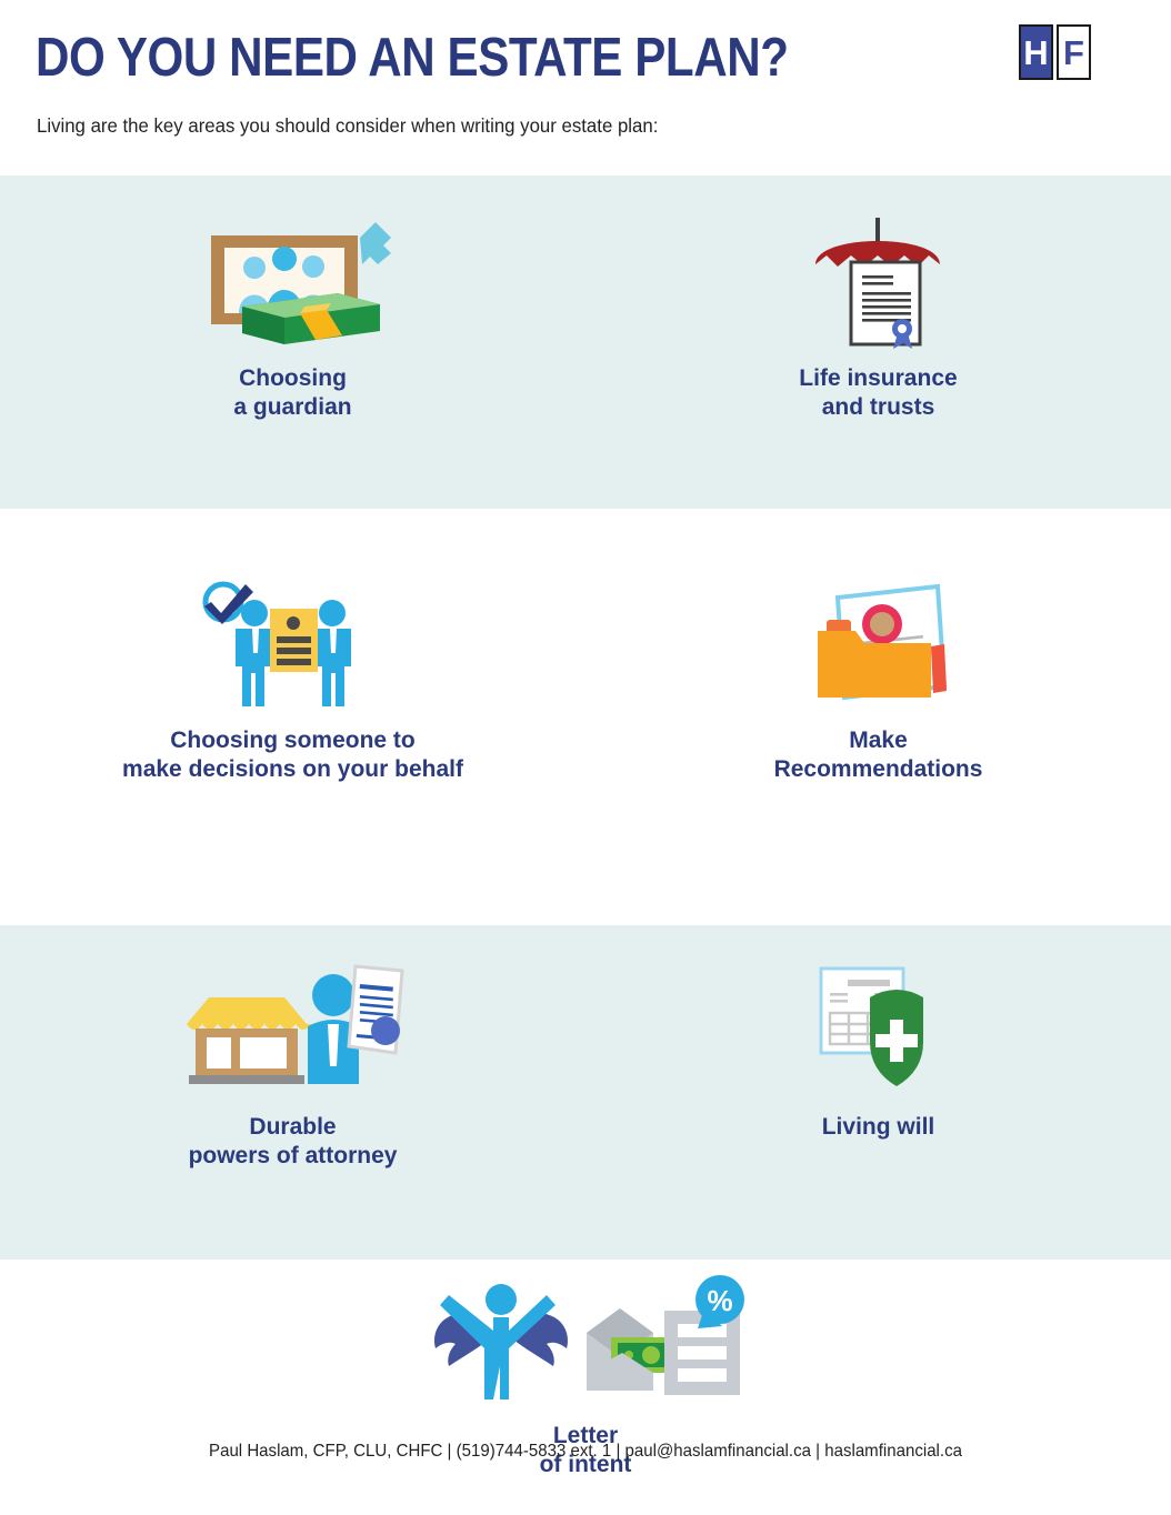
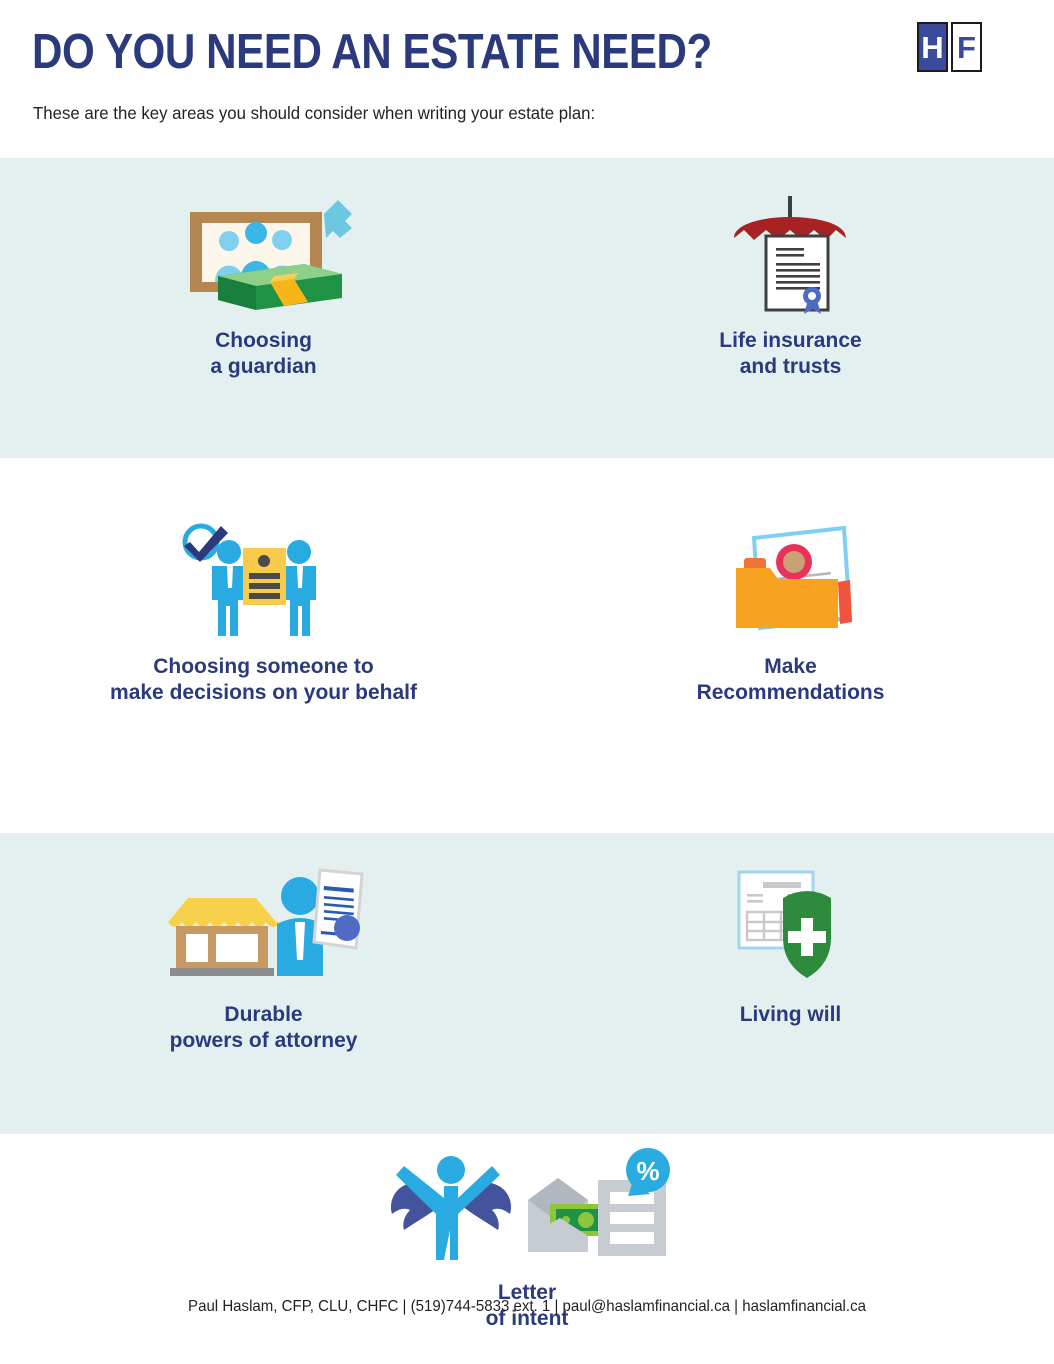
- DO YOU NEED AN ESTATE PLAN?
+ DO YOU NEED AN ESTATE NEED?
- Living are the key areas you should consider when writing your estate plan:
+ These are the key areas you should consider when writing your estate plan:
  H
  F
  Choosing
  a guardian
  Life insurance
  and trusts
  Choosing someone to
  make decisions on your behalf
  Make
  Recommendations
  Durable
  powers of attorney
  Living will
  %
  Letter
  of intent
  Paul Haslam, CFP, CLU, CHFC | (519)744-5833 ext. 1 | paul@haslamfinancial.ca | haslamfinancial.ca
